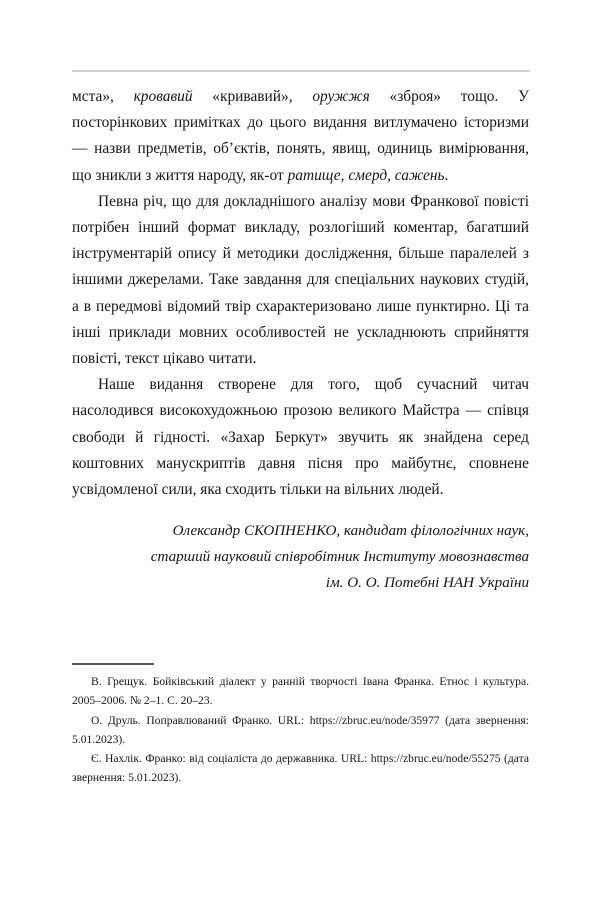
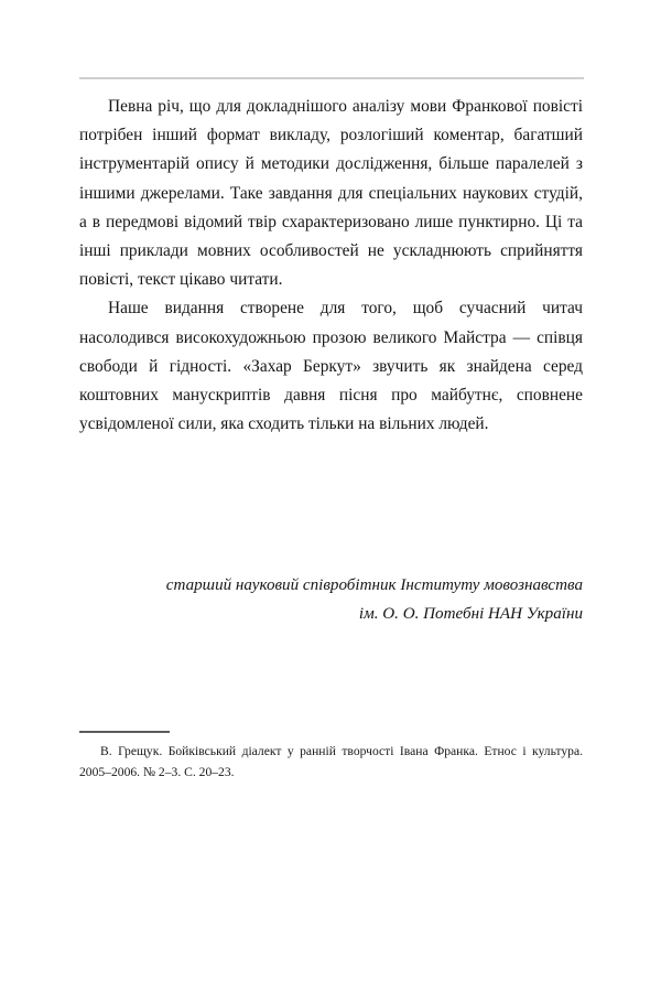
- мста», кровавий «кривавий», оружжя «зброя» тощо. У посторінкових примітках до цього видання витлумачено історизми — назви предметів, об’єктів, понять, явищ, одиниць вимірювання, що зникли з життя народу, як-от ратище, смерд, сажень.
  Певна річ, що для докладнішого аналізу мови Франкової повісті потрібен інший формат викладу, розлогіший коментар, багатший інструментарій опису й методики дослідження, більше паралелей з іншими джерелами. Таке завдання для спеціальних наукових студій, а в передмові відомий твір схарактеризовано лише пунктирно. Ці та інші приклади мовних особливостей не ускладнюють сприйняття повісті, текст цікаво читати.
  Наше видання створене для того, щоб сучасний читач насолодився високохудожньою прозою великого Майстра — співця свободи й гідності. «Захар Беркут» звучить як знайдена серед коштовних манускриптів давня пісня про майбутнє, сповнене усвідомленої сили, яка сходить тільки на вільних людей.
- Олександр СКОПНЕНКО, кандидат філологічних наук,
  старший науковий співробітник Інституту мовознавства
  ім. О. О. Потебні НАН України
- В. Грещук. Бойківський діалект у ранній творчості Івана Франка. Етнос і культура. 2005–2006. № 2–1. С. 20–23.
+ В. Грещук. Бойківський діалект у ранній творчості Івана Франка. Етнос і культура. 2005–2006. № 2–3. С. 20–23.
- О. Друль. Поправлюваний Франко. URL: https://zbruc.eu/node/35977 (дата звернення: 5.01.2023).
- Є. Нахлік. Франко: від соціаліста до державника. URL: https://zbruc.eu/node/55275 (дата звернення: 5.01.2023).
